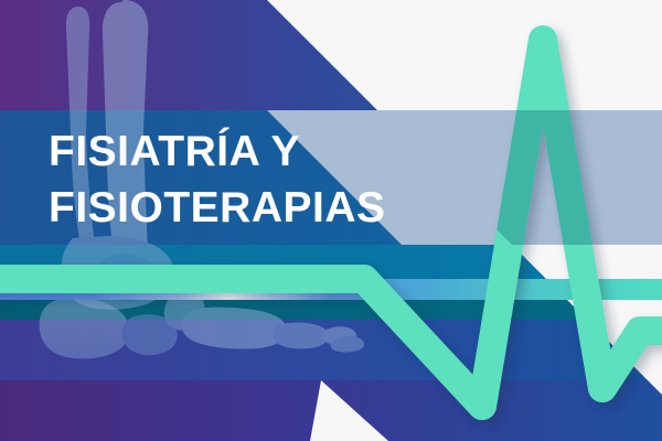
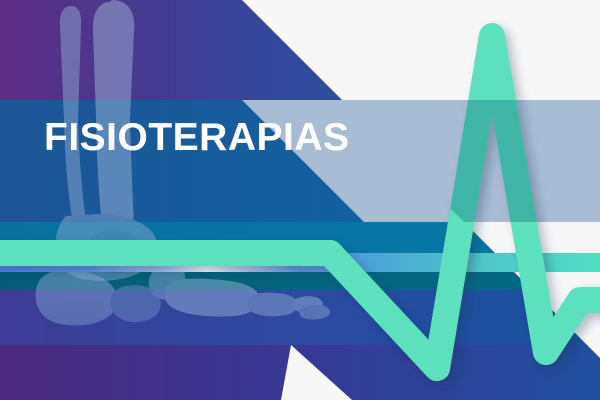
- FISIATRÍA Y
  FISIOTERAPIAS
